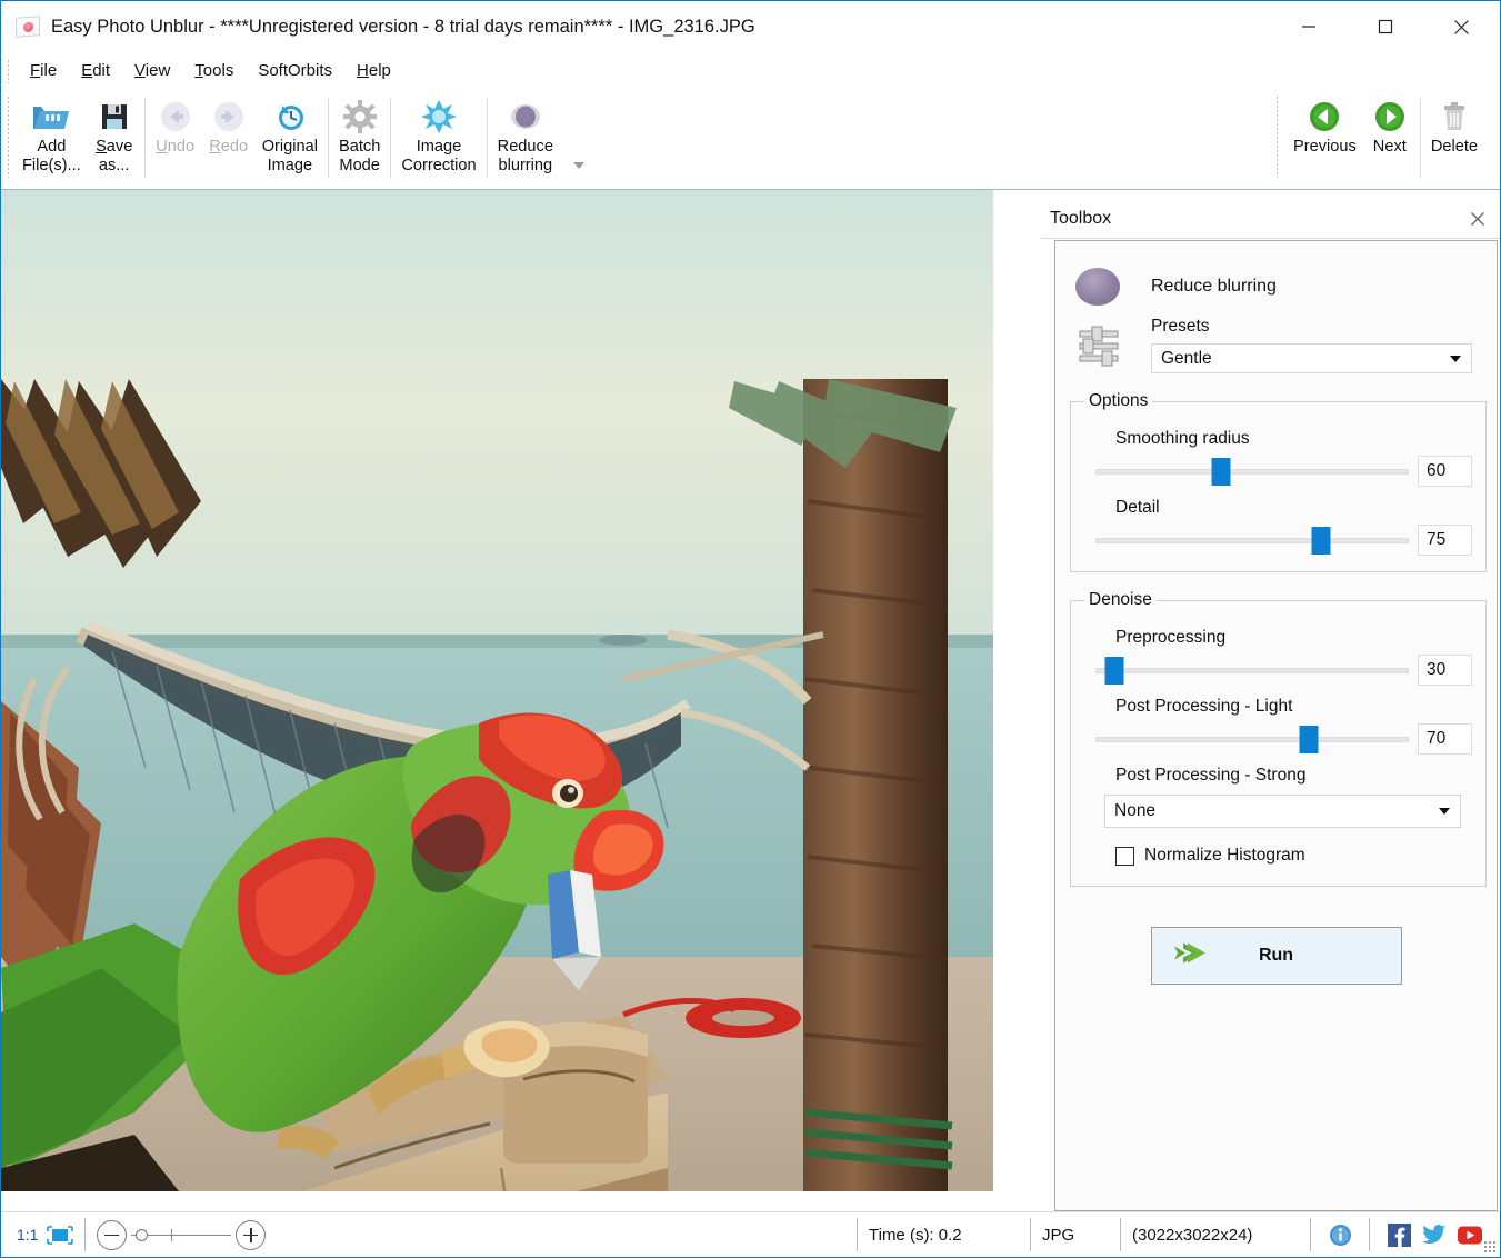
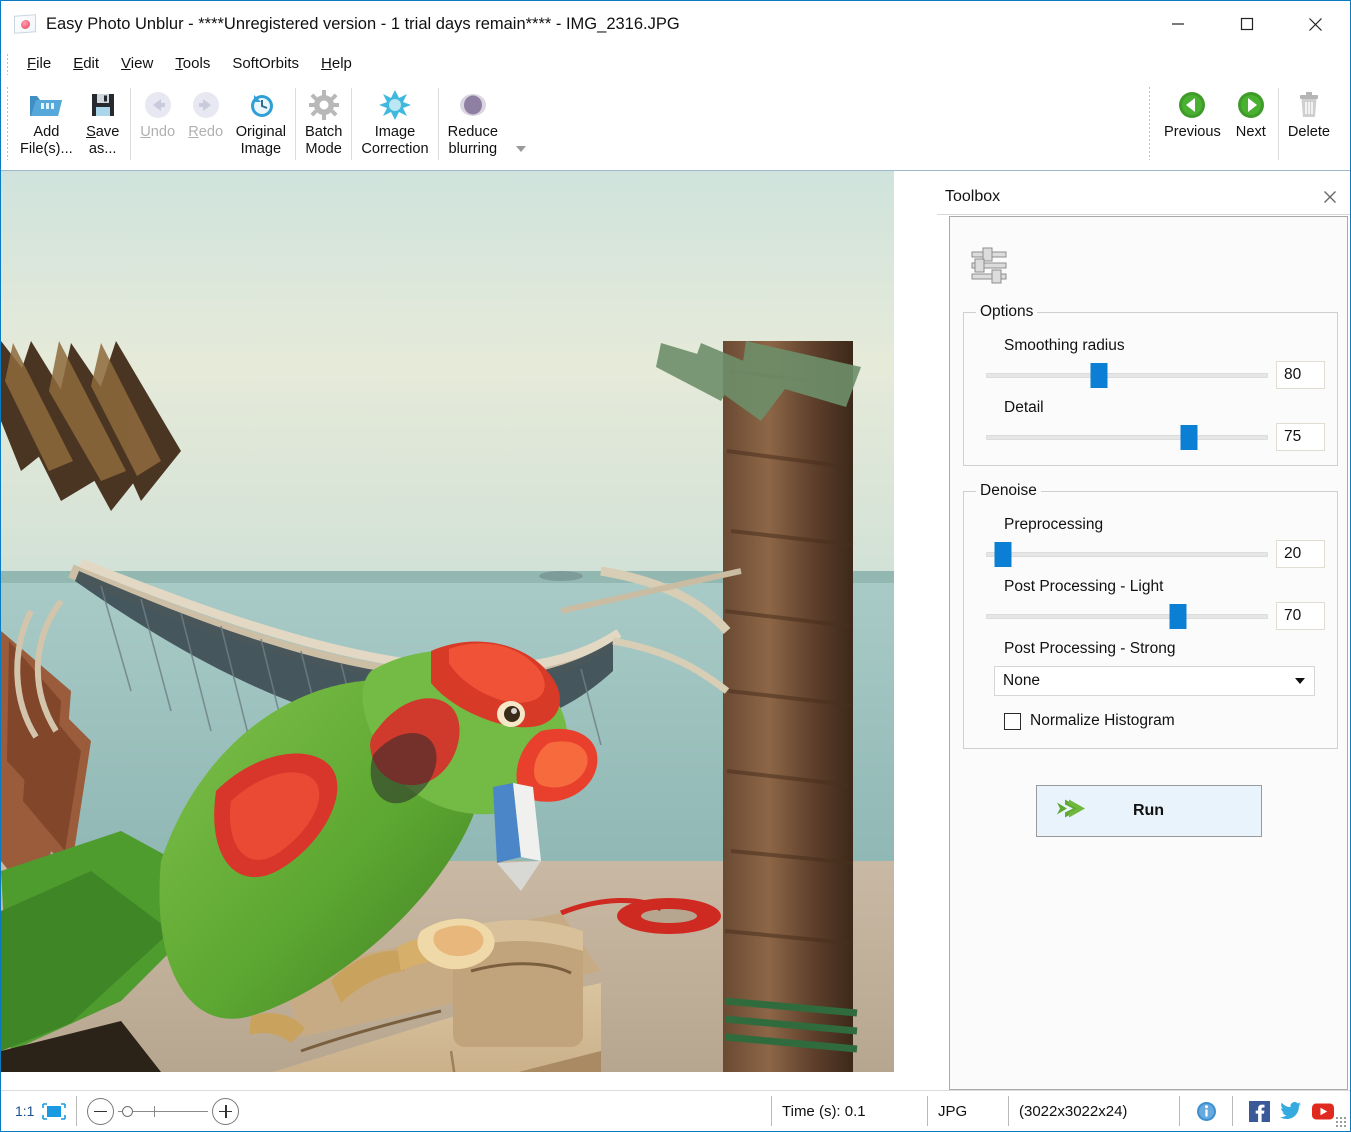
- Easy Photo Unblur - ****Unregistered version - 8 trial days remain**** - IMG_2316.JPG
+ Easy Photo Unblur - ****Unregistered version - 1 trial days remain**** - IMG_2316.JPG
  File
  Edit
  View
  Tools
  SoftOrbits
  Help
  Add
  File(s)...
  Save
  as...
  Undo
  Redo
  Original
  Image
  Batch
  Mode
  Image
  Correction
  Reduce
  blurring
  Previous
  Next
  Delete
  Toolbox
- Reduce blurring
- Presets
- Gentle
  Options
  Smoothing radius
- 60
+ 80
  Detail
  75
  Denoise
  Preprocessing
- 30
+ 20
  Post Processing - Light
  70
  Post Processing - Strong
  None
  Normalize Histogram
  Run
  1:1
- Time (s): 0.2
+ Time (s): 0.1
  JPG
  (3022x3022x24)
